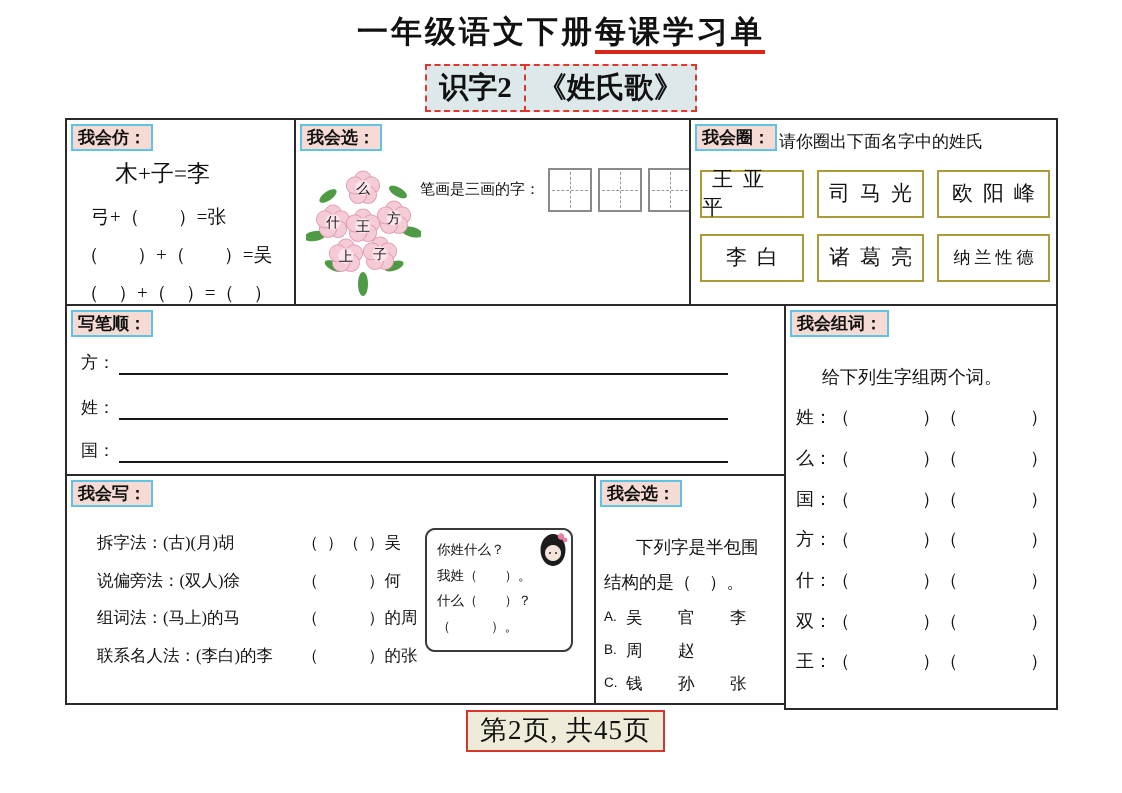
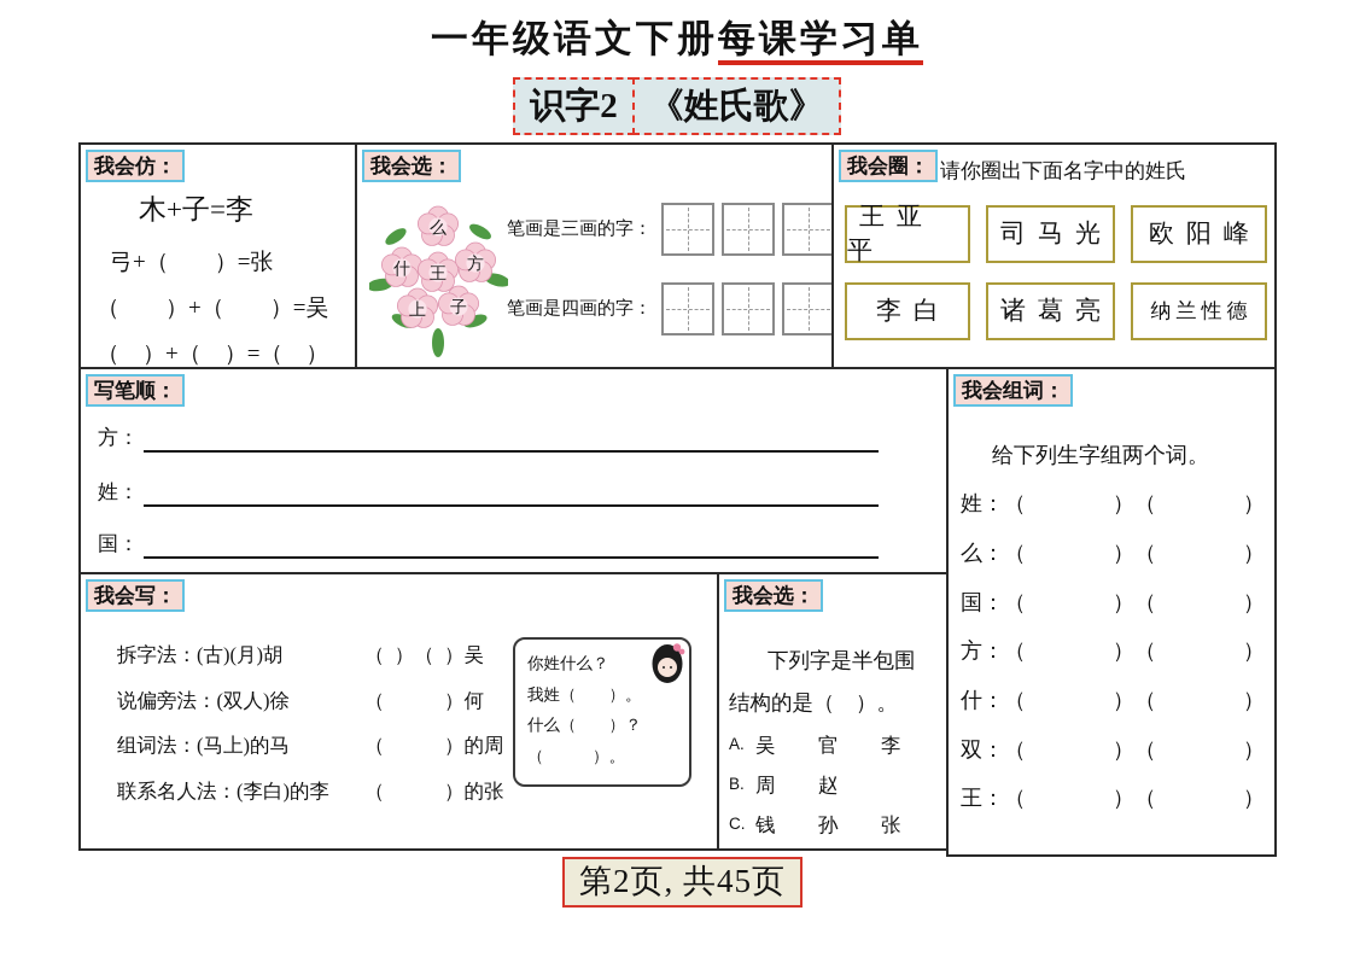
  一年级语文下册每课学习单
  识字2 《姓氏歌》
  我会仿：
  木+子=李
  弓+（ ）=张
  （ ）+（ ）=吴
  （ ）+（ ）=（ ）
  我会选：
  么
  什
  王
  方
  上
  子
  笔画是三画的字：
+ 笔画是四画的字：
  我会圈：
  请你圈出下面名字中的姓氏
  王亚平
  司马光
  欧阳峰
  李白
  诸葛亮
  纳兰性德
  写笔顺：
  方：
  姓：
  国：
  我会组词：
  给下列生字组两个词。
  姓：（ ）（ ）
  么：（ ）（ ）
  国：（ ）（ ）
  方：（ ）（ ）
  什：（ ）（ ）
  双：（ ）（ ）
  王：（ ）（ ）
  我会写：
  拆字法：(古)(月)胡
  （ ）（ ）吴
  说偏旁法：(双人)徐
  （ ）何
  组词法：(马上)的马
  （ ）的周
  联系名人法：(李白)的李
  （ ）的张
  你姓什么？
  我姓（ ）。
  什么（ ）？
  （ ）。
  我会选：
  下列字是半包围
  结构的是（ ）。
  A.
  吴
  官
  李
  B.
  周
  赵
  C.
  钱
  孙
  张
  第2页, 共45页
